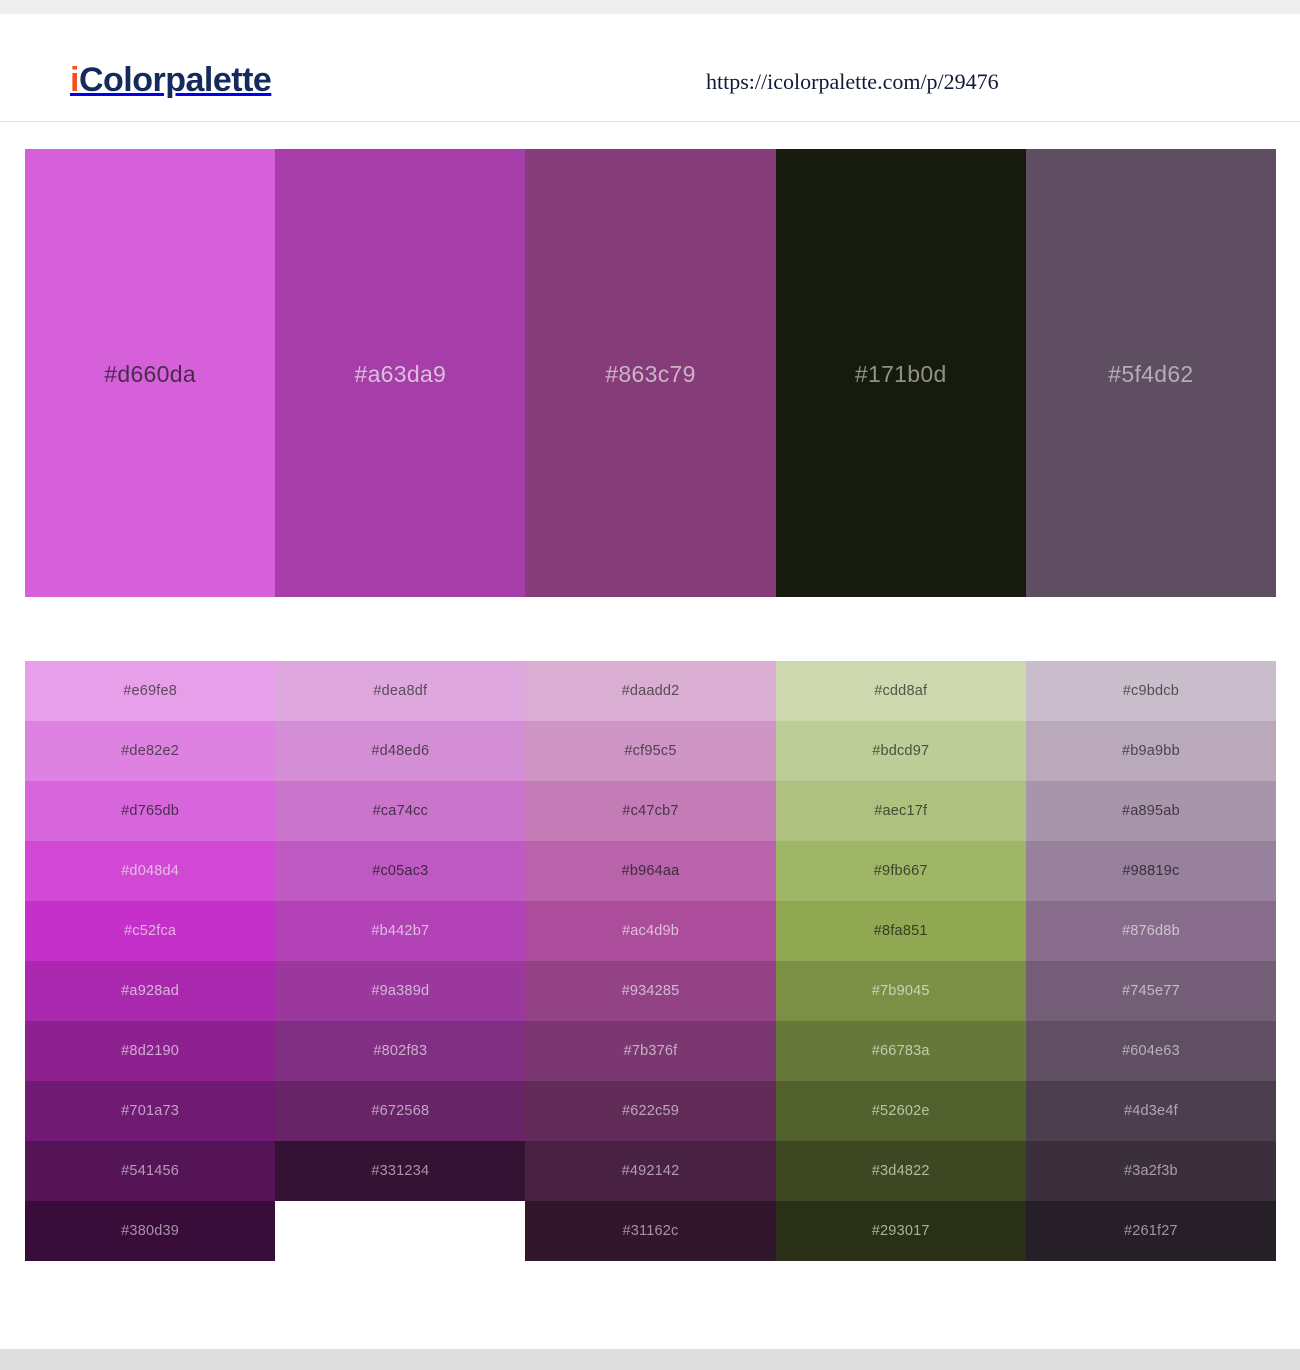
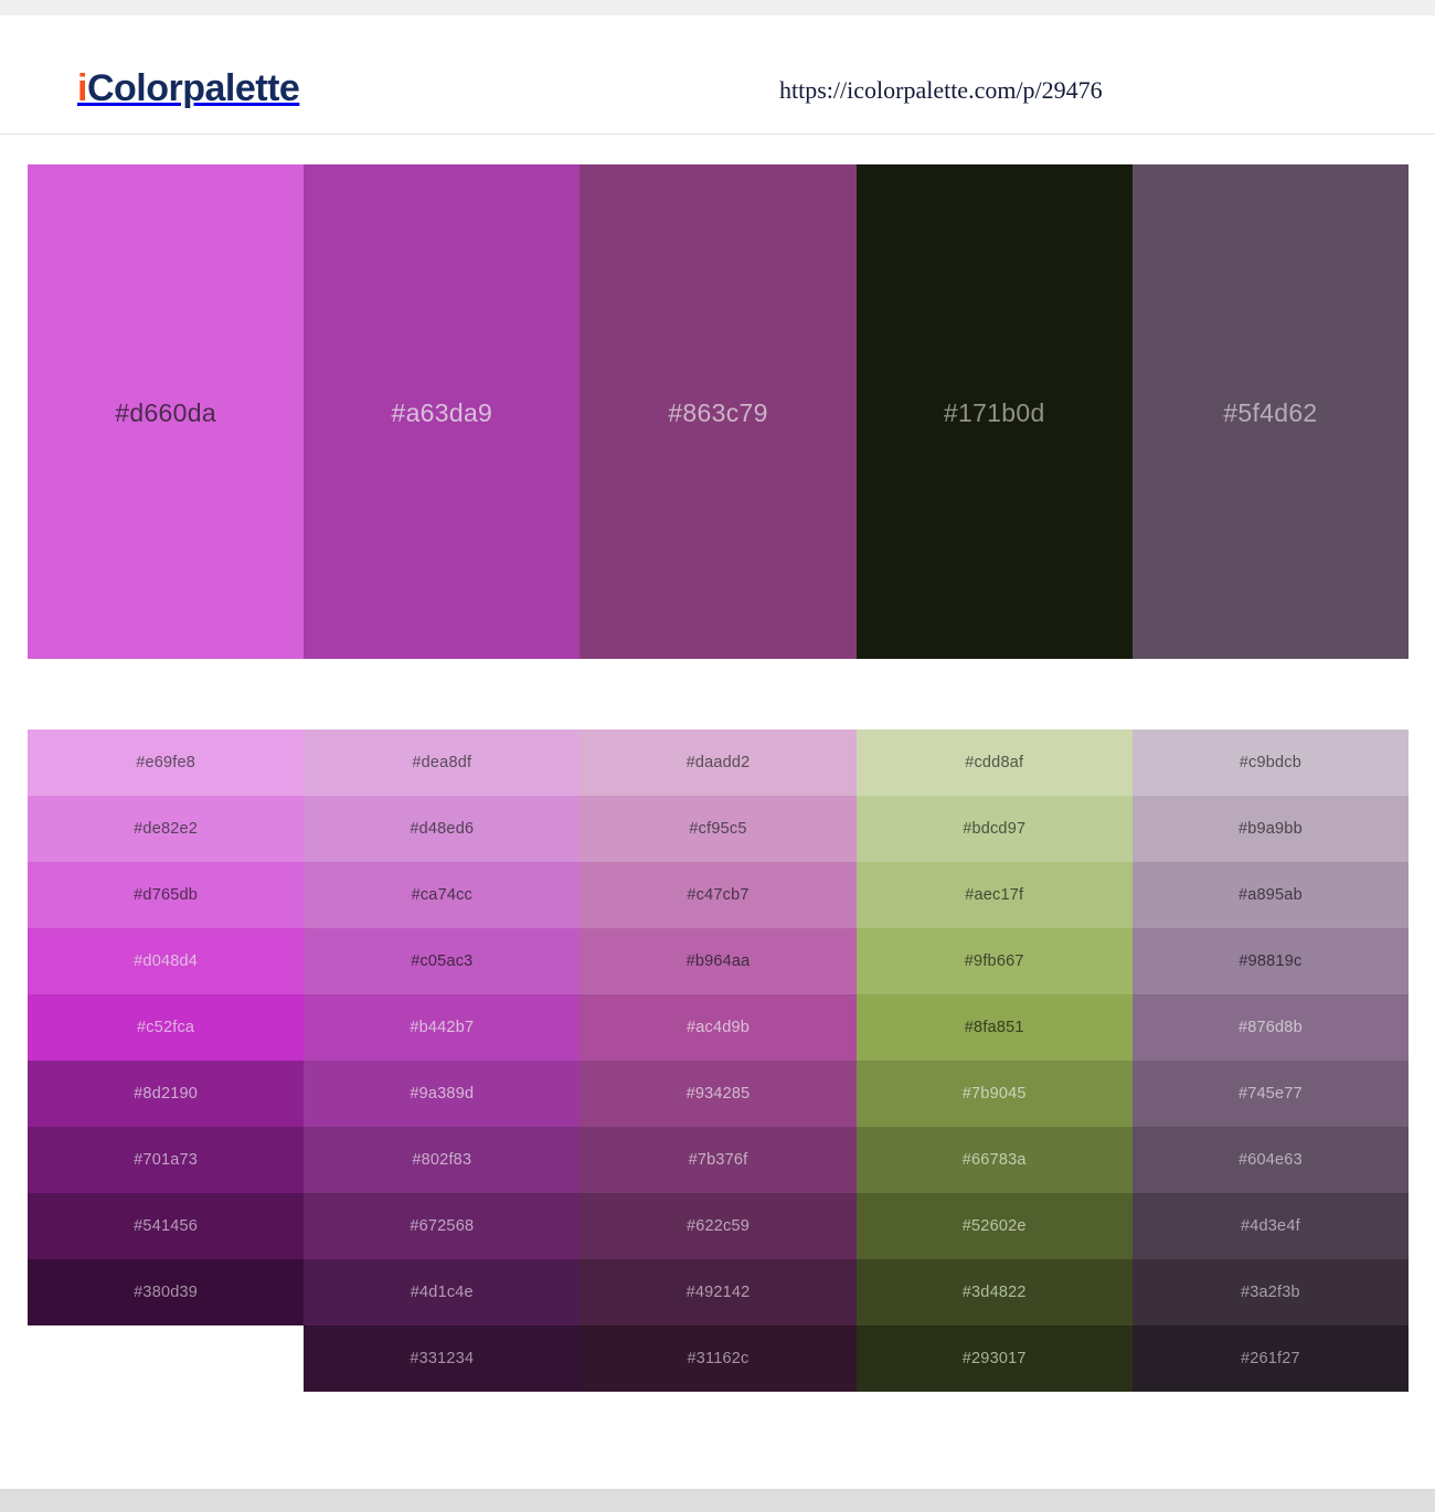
  iColorpalette
  https://icolorpalette.com/p/29476
  #d660da
  #a63da9
  #863c79
  #171b0d
  #5f4d62
  #e69fe8
  #de82e2
  #d765db
  #d048d4
  #c52fca
- #a928ad
  #8d2190
  #701a73
  #541456
  #380d39
  #dea8df
  #d48ed6
  #ca74cc
  #c05ac3
  #b442b7
  #9a389d
  #802f83
  #672568
+ #4d1c4e
  #331234
  #daadd2
  #cf95c5
  #c47cb7
  #b964aa
  #ac4d9b
  #934285
  #7b376f
  #622c59
  #492142
  #31162c
  #cdd8af
  #bdcd97
  #aec17f
  #9fb667
  #8fa851
  #7b9045
  #66783a
  #52602e
  #3d4822
  #293017
  #c9bdcb
  #b9a9bb
  #a895ab
  #98819c
  #876d8b
  #745e77
  #604e63
  #4d3e4f
  #3a2f3b
  #261f27
